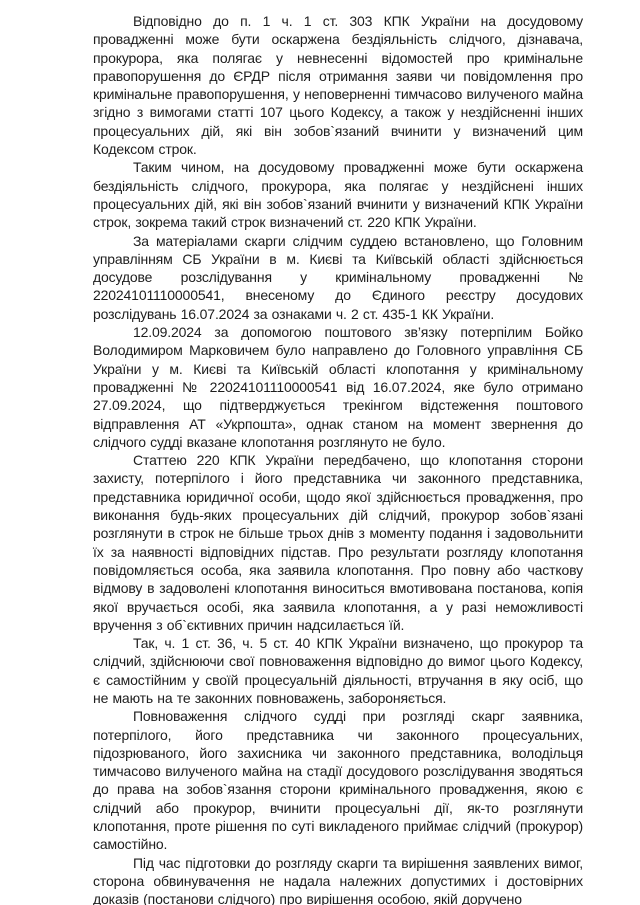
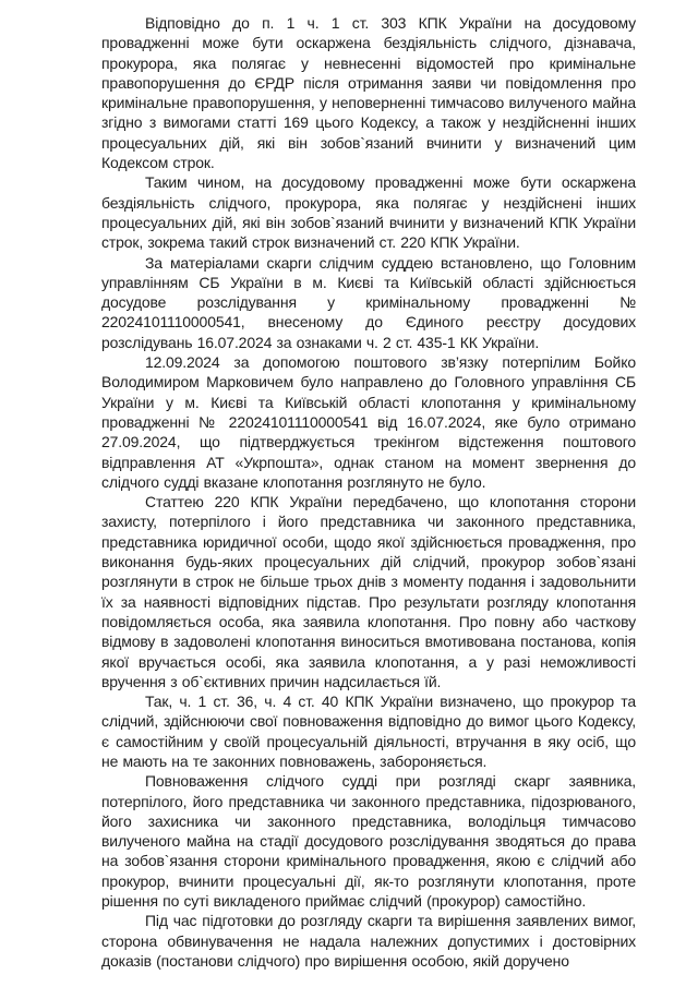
- Відповідно до п. 1 ч. 1 ст. 303 КПК України на досудовому провадженні може бути оскаржена бездіяльність слідчого, дізнавача, прокурора, яка полягає у невнесенні відомостей про кримінальне правопорушення до ЄРДР після отримання заяви чи повідомлення про кримінальне правопорушення, у неповерненні тимчасово вилученого майна згідно з вимогами статті 107 цього Кодексу, а також у нездійсненні інших процесуальних дій, які він зобов`язаний вчинити у визначений цим Кодексом строк.
+ Відповідно до п. 1 ч. 1 ст. 303 КПК України на досудовому провадженні може бути оскаржена бездіяльність слідчого, дізнавача, прокурора, яка полягає у невнесенні відомостей про кримінальне правопорушення до ЄРДР після отримання заяви чи повідомлення про кримінальне правопорушення, у неповерненні тимчасово вилученого майна згідно з вимогами статті 169 цього Кодексу, а також у нездійсненні інших процесуальних дій, які він зобов`язаний вчинити у визначений цим Кодексом строк.
  Таким чином, на досудовому провадженні може бути оскаржена бездіяльність слідчого, прокурора, яка полягає у нездійснені інших процесуальних дій, які він зобов`язаний вчинити у визначений КПК України строк, зокрема такий строк визначений ст. 220 КПК України.
  За матеріалами скарги слідчим суддею встановлено, що Головним управлінням СБ України в м. Києві та Київській області здійснюється досудове розслідування у кримінальному провадженні № 22024101110000541, внесеному до Єдиного реєстру досудових розслідувань 16.07.2024 за ознаками ч. 2 ст. 435-1 КК України.
  12.09.2024 за допомогою поштового зв’язку потерпілим Бойко Володимиром Марковичем було направлено до Головного управління СБ України у м. Києві та Київській області клопотання у кримінальному провадженні № 22024101110000541 від 16.07.2024, яке було отримано 27.09.2024, що підтверджується трекінгом відстеження поштового відправлення АТ «Укрпошта», однак станом на момент звернення до слідчого судді вказане клопотання розглянуто не було.
  Статтею 220 КПК України передбачено, що клопотання сторони захисту, потерпілого і його представника чи законного представника, представника юридичної особи, щодо якої здійснюється провадження, про виконання будь-яких процесуальних дій слідчий, прокурор зобов`язані розглянути в строк не більше трьох днів з моменту подання і задовольнити їх за наявності відповідних підстав. Про результати розгляду клопотання повідомляється особа, яка заявила клопотання. Про повну або часткову відмову в задоволені клопотання виноситься вмотивована постанова, копія якої вручається особі, яка заявила клопотання, а у разі неможливості вручення з об`єктивних причин надсилається їй.
- Так, ч. 1 ст. 36, ч. 5 ст. 40 КПК України визначено, що прокурор та слідчий, здійснюючи свої повноваження відповідно до вимог цього Кодексу, є самостійним у своїй процесуальній діяльності, втручання в яку осіб, що не мають на те законних повноважень, забороняється.
+ Так, ч. 1 ст. 36, ч. 4 ст. 40 КПК України визначено, що прокурор та слідчий, здійснюючи свої повноваження відповідно до вимог цього Кодексу, є самостійним у своїй процесуальній діяльності, втручання в яку осіб, що не мають на те законних повноважень, забороняється.
- Повноваження слідчого судді при розгляді скарг заявника, потерпілого, його представника чи законного процесуальних, підозрюваного, його захисника чи законного представника, володільця тимчасово вилученого майна на стадії досудового розслідування зводяться до права на зобов`язання сторони кримінального провадження, якою є слідчий або прокурор, вчинити процесуальні дії, як-то розглянути клопотання, проте рішення по суті викладеного приймає слідчий (прокурор) самостійно.
+ Повноваження слідчого судді при розгляді скарг заявника, потерпілого, його представника чи законного представника, підозрюваного, його захисника чи законного представника, володільця тимчасово вилученого майна на стадії досудового розслідування зводяться до права на зобов`язання сторони кримінального провадження, якою є слідчий або прокурор, вчинити процесуальні дії, як-то розглянути клопотання, проте рішення по суті викладеного приймає слідчий (прокурор) самостійно.
  Під час підготовки до розгляду скарги та вирішення заявлених вимог, сторона обвинувачення не надала належних допустимих і достовірних доказів (постанови слідчого) про вирішення особою, якій доручено
